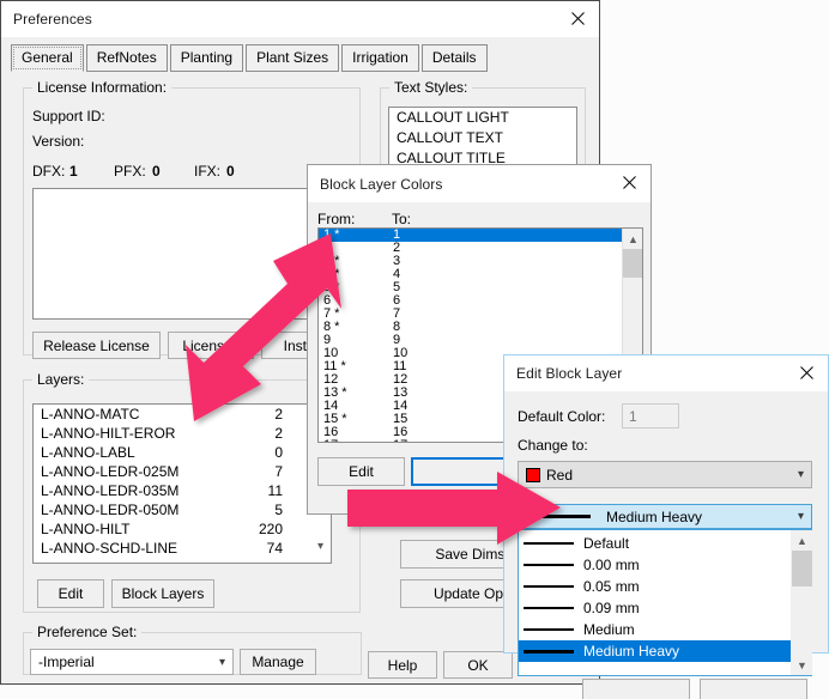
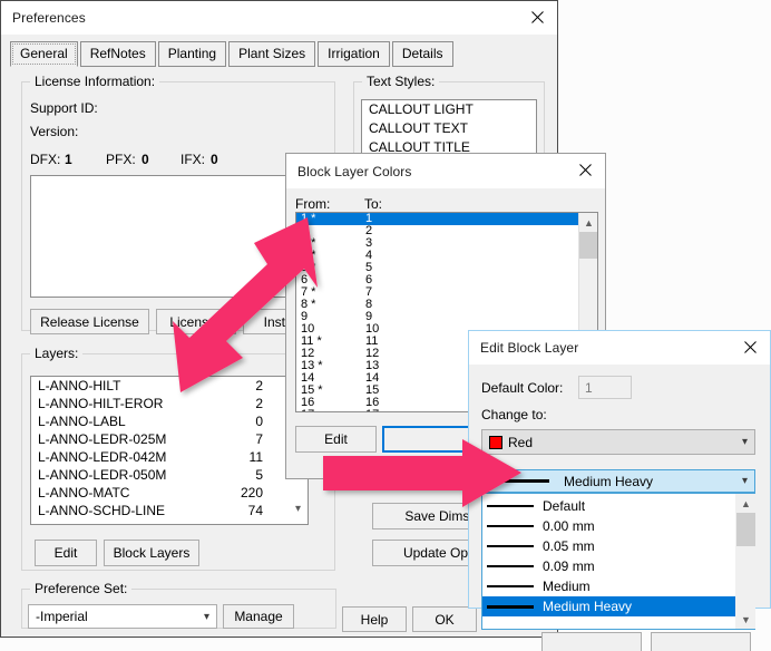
  Preferences
  General
  RefNotes
  Planting
  Plant Sizes
  Irrigation
  Details
  License Information:
  Support ID:
  Version:
  DFX:
  1
  PFX:
  0
  IFX:
  0
  Release License
  Licens
  Text Styles:
  CALLOUT LIGHT
  CALLOUT TEXT
  CALLOUT TITLE
  Save Dims
  Update Op
  Layers:
- L-ANNO-MATC
+ L-ANNO-HILT
  2
  L-ANNO-HILT-EROR
  2
  L-ANNO-LABL
  0
  L-ANNO-LEDR-025M
  7
- L-ANNO-LEDR-035M
+ L-ANNO-LEDR-042M
  11
  L-ANNO-LEDR-050M
  5
- L-ANNO-HILT
+ L-ANNO-MATC
  220
  L-ANNO-SCHD-LINE
  74
  ▾
  Edit
  Block Layers
  Preference Set:
  -Imperial
  ▾
  Manage
  Help
  OK
  Block Layer Colors
  From:
  To:
  1 *
  1
  2
  3
  4
  5
  6
  7 *
  7
  8 *
  8
  9
  9
  10
  10
  11 *
  11
  12
  12
  13 *
  13
  14
  14
  15 *
  15
  16
  16
  ▲
  Edit
  Edit Block Layer
  Default Color:
  1
  Change to:
  Red
  ▾
  Medium Heavy
  ▾
  Default
  0.00 mm
  0.05 mm
  0.09 mm
  Medium
  Medium Heavy
  ▲
  ▼
